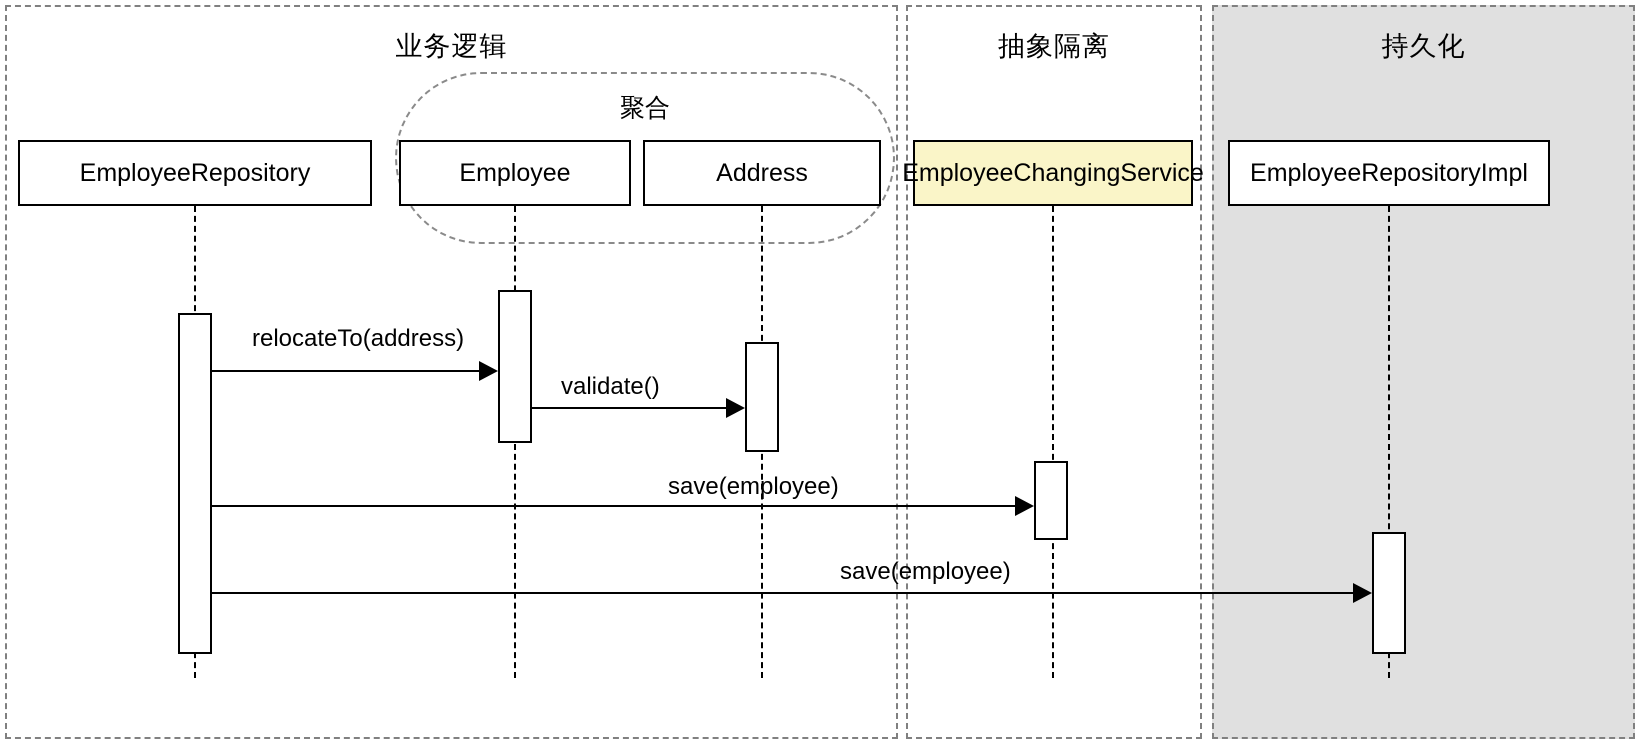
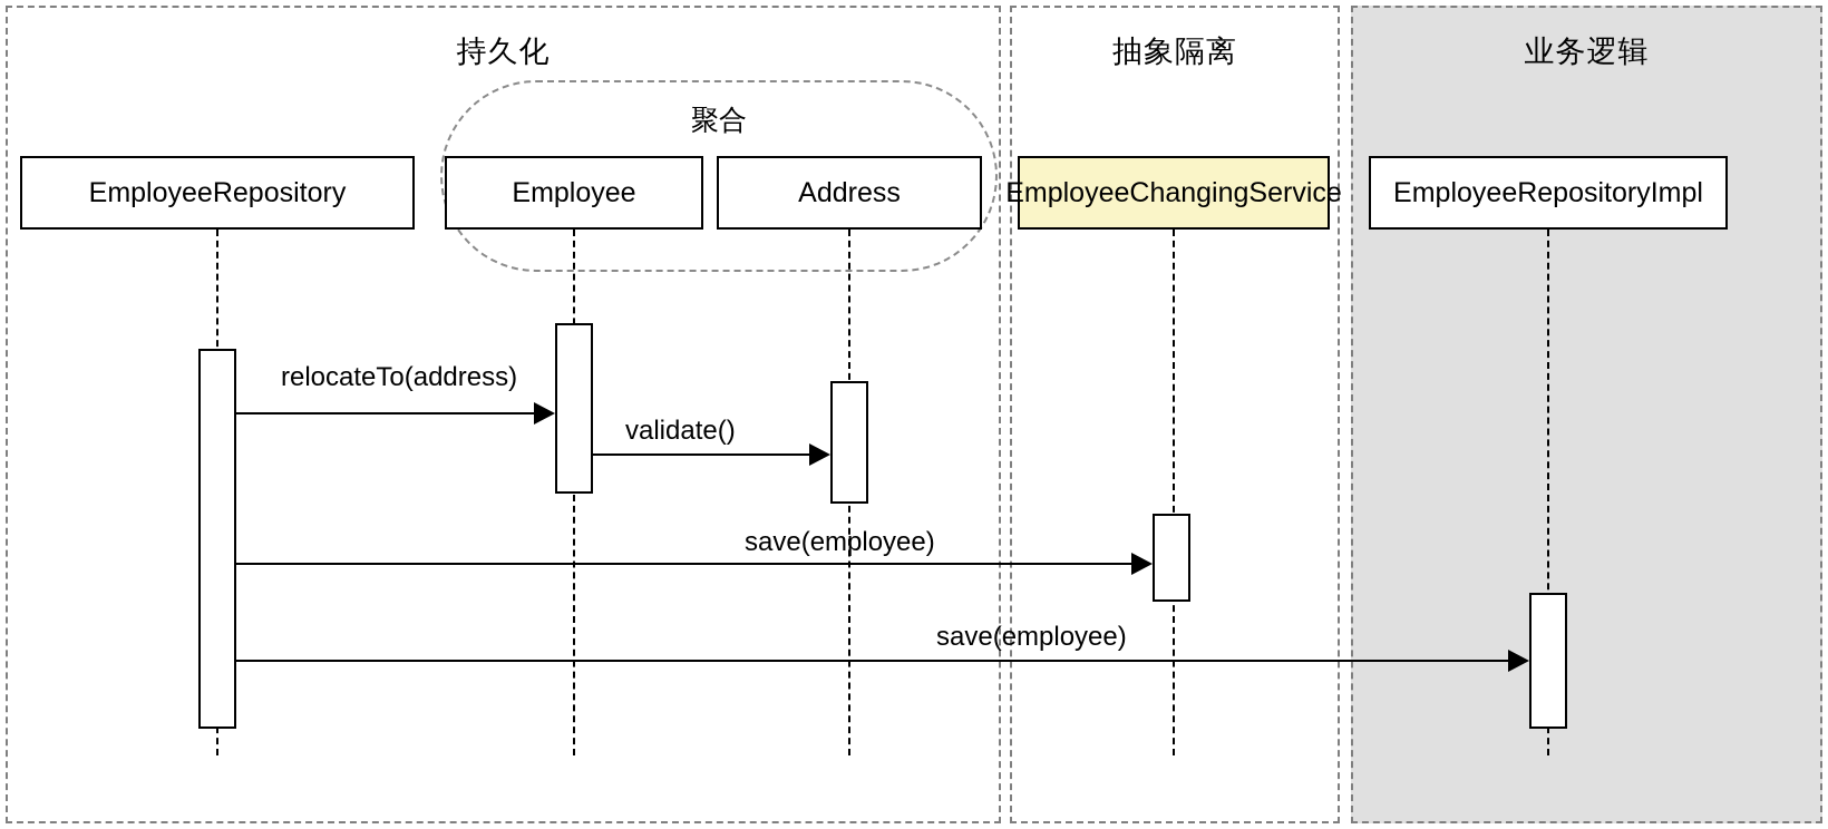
- 业务逻辑
+ 持久化
  抽象隔离
- 持久化
+ 业务逻辑
  聚合
  relocateTo(address)
  validate()
  save(employee)
  save(employee)
  EmployeeRepository
  Employee
  Address
  EmployeeChangingService
  EmployeeRepositoryImpl
